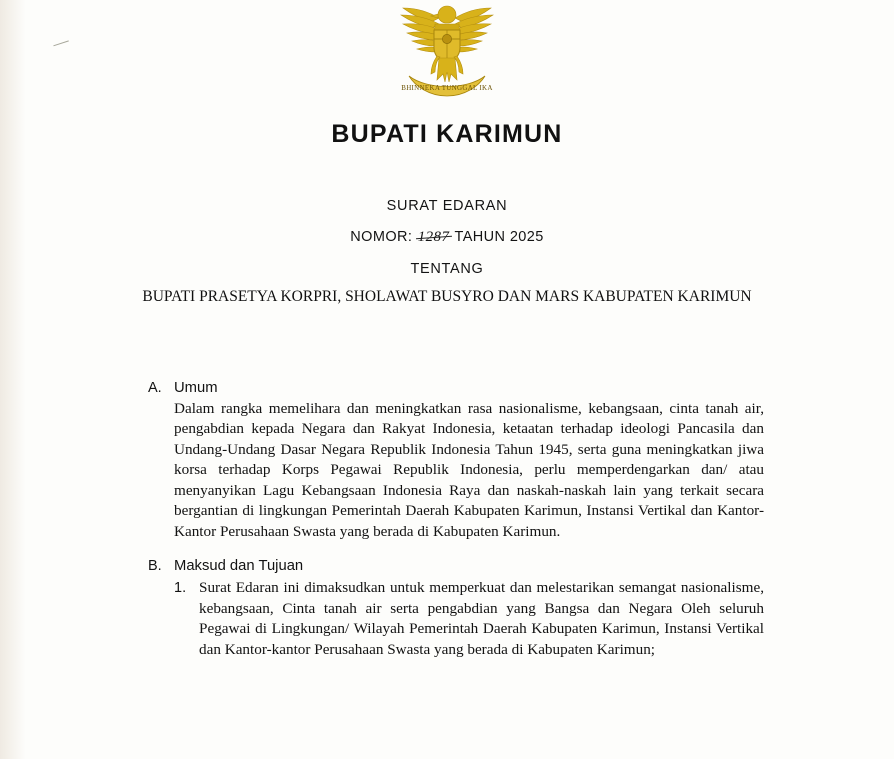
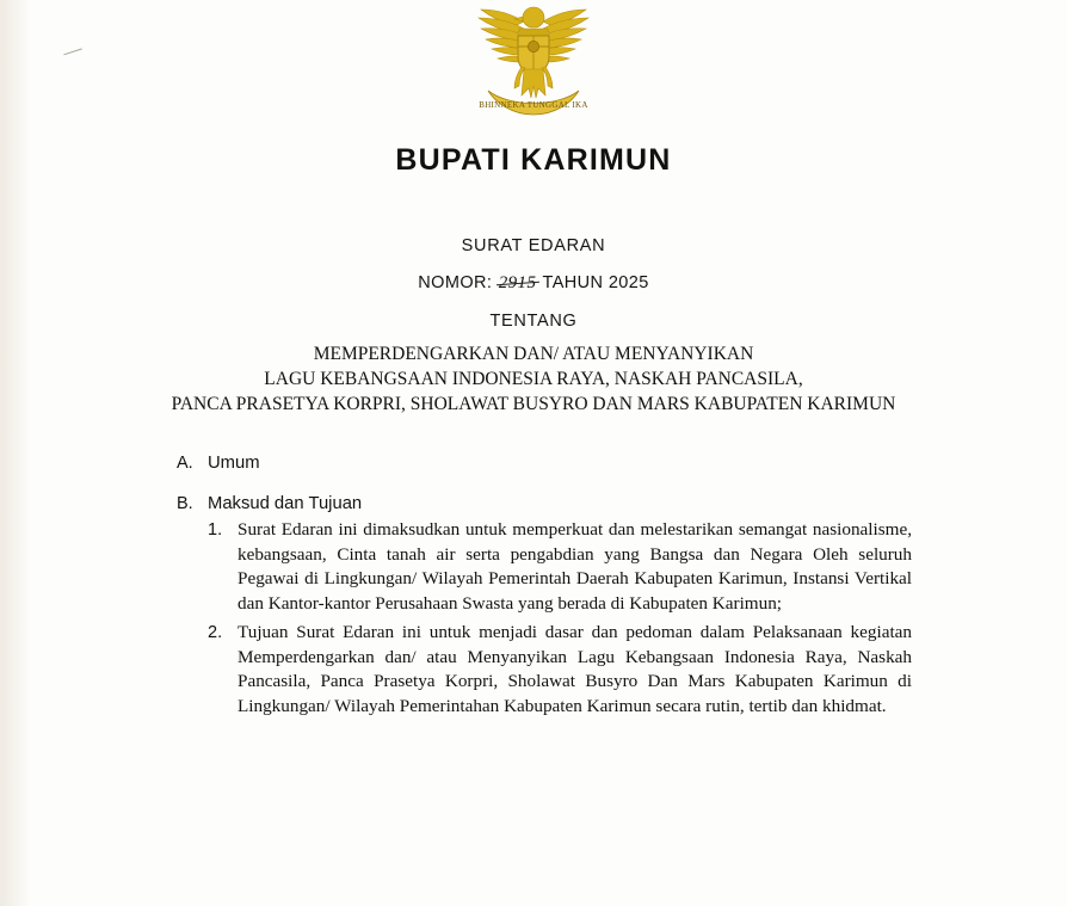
  BHINNEKA TUNGGAL IKA
  BUPATI KARIMUN
  SURAT EDARAN
- NOMOR: 1287 TAHUN 2025
+ NOMOR: 2915 TAHUN 2025
  TENTANG
+ MEMPERDENGARKAN DAN/ ATAU MENYANYIKAN
+ LAGU KEBANGSAAN INDONESIA RAYA, NASKAH PANCASILA,
- BUPATI PRASETYA KORPRI, SHOLAWAT BUSYRO DAN MARS KABUPATEN KARIMUN
+ PANCA PRASETYA KORPRI, SHOLAWAT BUSYRO DAN MARS KABUPATEN KARIMUN
  A.
  Umum
- Dalam rangka memelihara dan meningkatkan rasa nasionalisme, kebangsaan, cinta tanah air, pengabdian kepada Negara dan Rakyat Indonesia, ketaatan terhadap ideologi Pancasila dan Undang-Undang Dasar Negara Republik Indonesia Tahun 1945, serta guna meningkatkan jiwa korsa terhadap Korps Pegawai Republik Indonesia, perlu memperdengarkan dan/ atau menyanyikan Lagu Kebangsaan Indonesia Raya dan naskah-naskah lain yang terkait secara bergantian di lingkungan Pemerintah Daerah Kabupaten Karimun, Instansi Vertikal dan Kantor-Kantor Perusahaan Swasta yang berada di Kabupaten Karimun.
  B.
  Maksud dan Tujuan
  1.
  Surat Edaran ini dimaksudkan untuk memperkuat dan melestarikan semangat nasionalisme, kebangsaan, Cinta tanah air serta pengabdian yang Bangsa dan Negara Oleh seluruh Pegawai di Lingkungan/ Wilayah Pemerintah Daerah Kabupaten Karimun, Instansi Vertikal dan Kantor-kantor Perusahaan Swasta yang berada di Kabupaten Karimun;
+ 2.
+ Tujuan Surat Edaran ini untuk menjadi dasar dan pedoman dalam Pelaksanaan kegiatan Memperdengarkan dan/ atau Menyanyikan Lagu Kebangsaan Indonesia Raya, Naskah Pancasila, Panca Prasetya Korpri, Sholawat Busyro Dan Mars Kabupaten Karimun di Lingkungan/ Wilayah Pemerintahan Kabupaten Karimun secara rutin, tertib dan khidmat.
